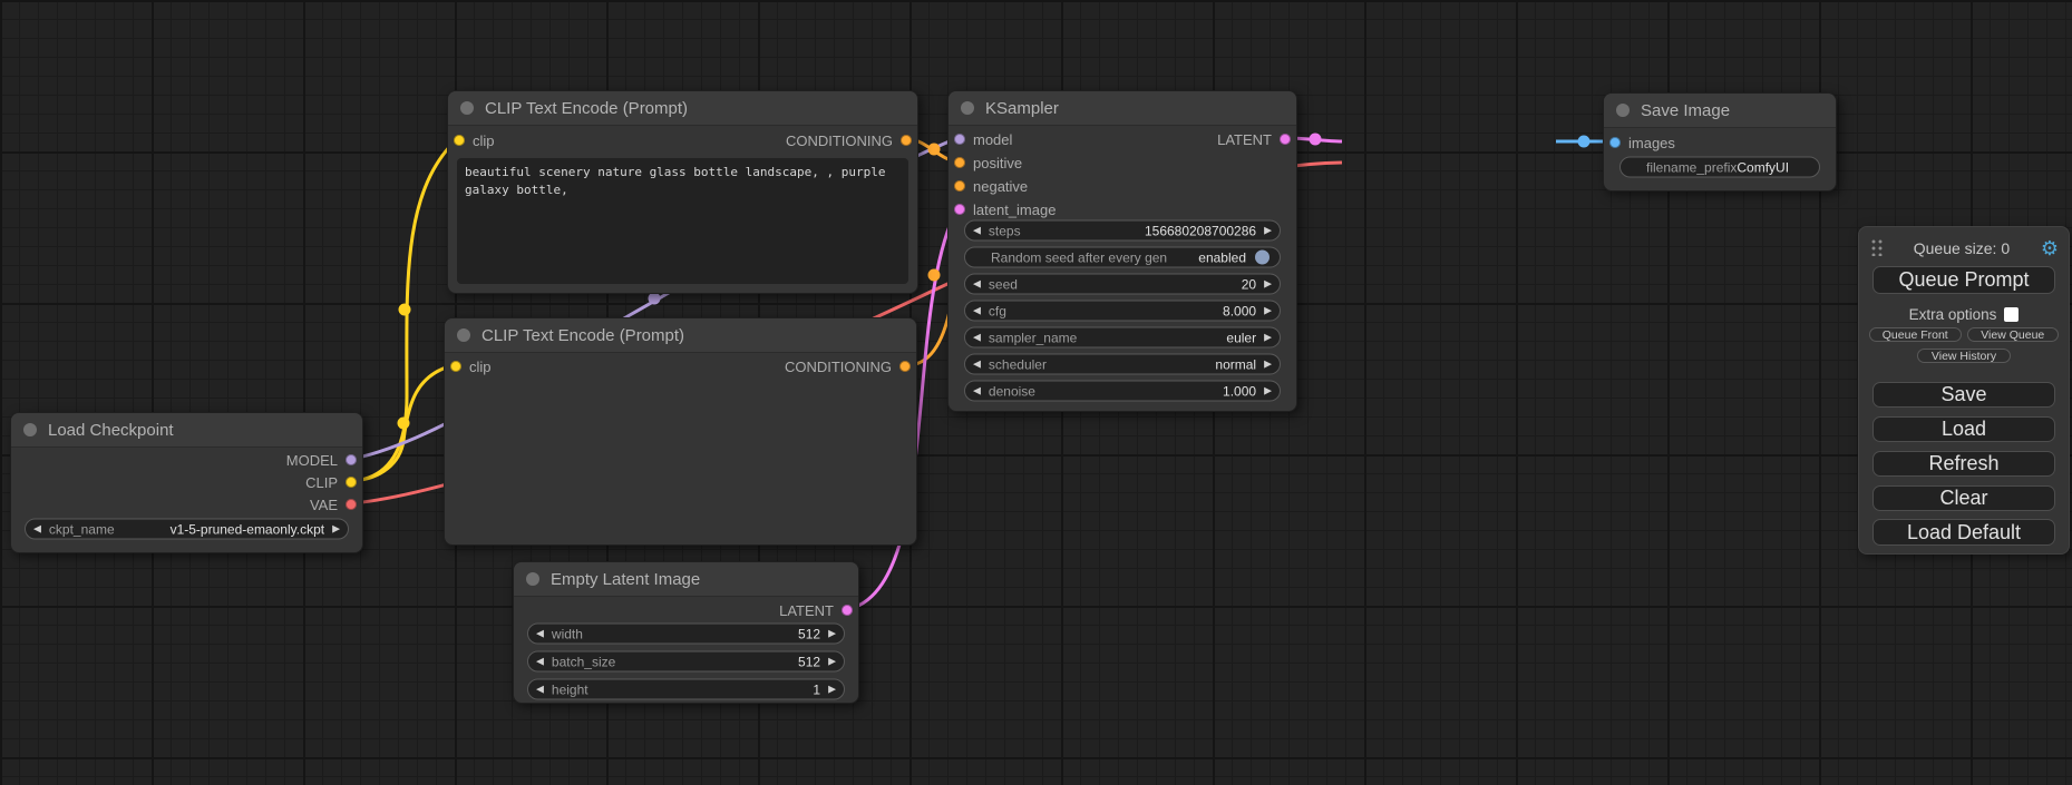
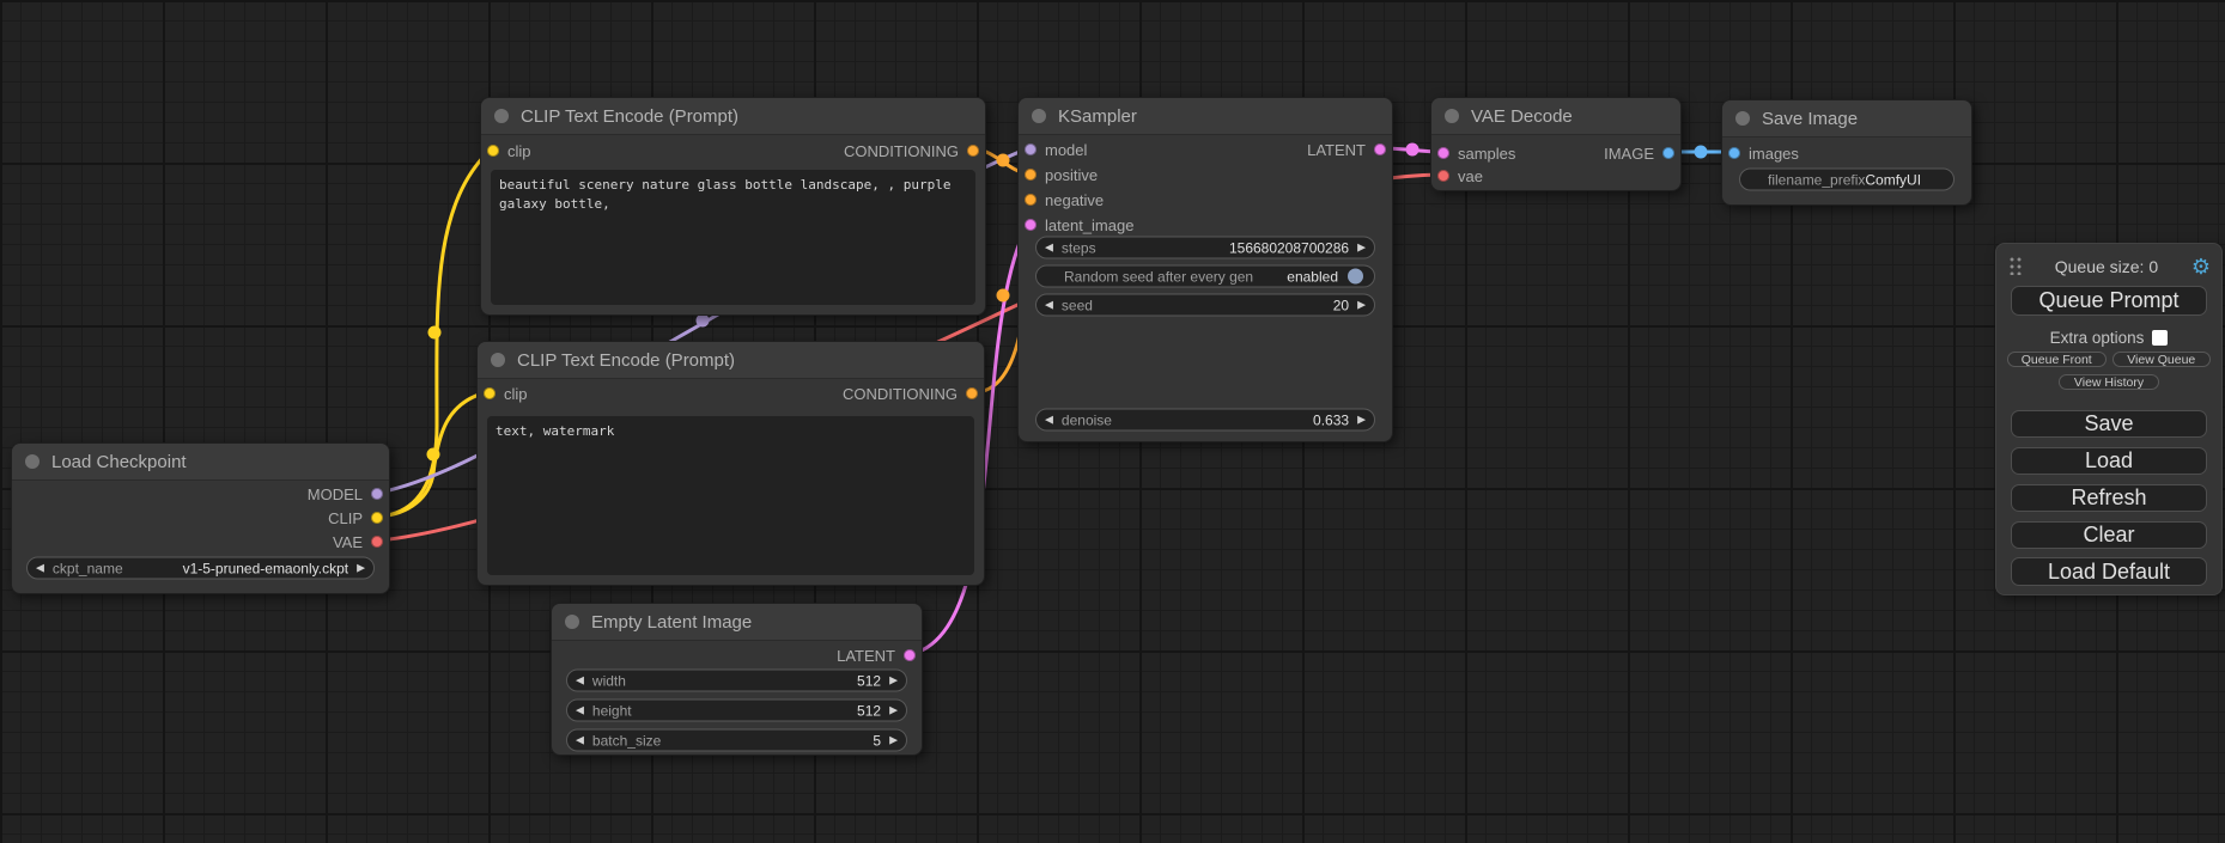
  Load Checkpoint
  MODEL
  CLIP
  VAE
  ckpt_name
  v1-5-pruned-emaonly.ckpt
  CLIP Text Encode (Prompt)
  clip
  CONDITIONING
  beautiful scenery nature glass bottle landscape, , purple galaxy bottle,
  CLIP Text Encode (Prompt)
  clip
  CONDITIONING
+ text, watermark
  Empty Latent Image
  LATENT
  width
  512
- batch_size
+ height
  512
- height
+ batch_size
- 1
+ 5
  KSampler
  model
  positive
  negative
  latent_image
  LATENT
  steps
  156680208700286
  Random seed after every gen
  enabled
  seed
  20
- cfg
- 8.000
- sampler_name
- euler
- scheduler
- normal
  denoise
- 1.000
+ 0.633
+ VAE Decode
+ samples
+ vae
+ IMAGE
  Save Image
  images
  filename_prefix
  ComfyUI
  Queue size: 0
  Queue Prompt
  Extra options
  Queue Front
  View Queue
  View History
  Save
  Load
  Refresh
  Clear
  Load Default
